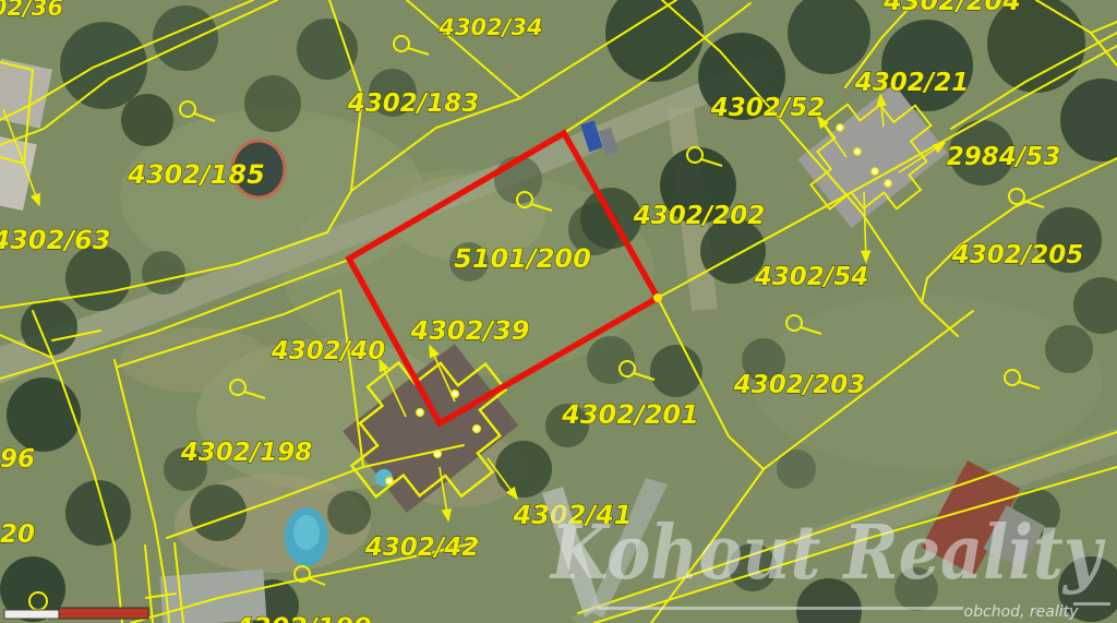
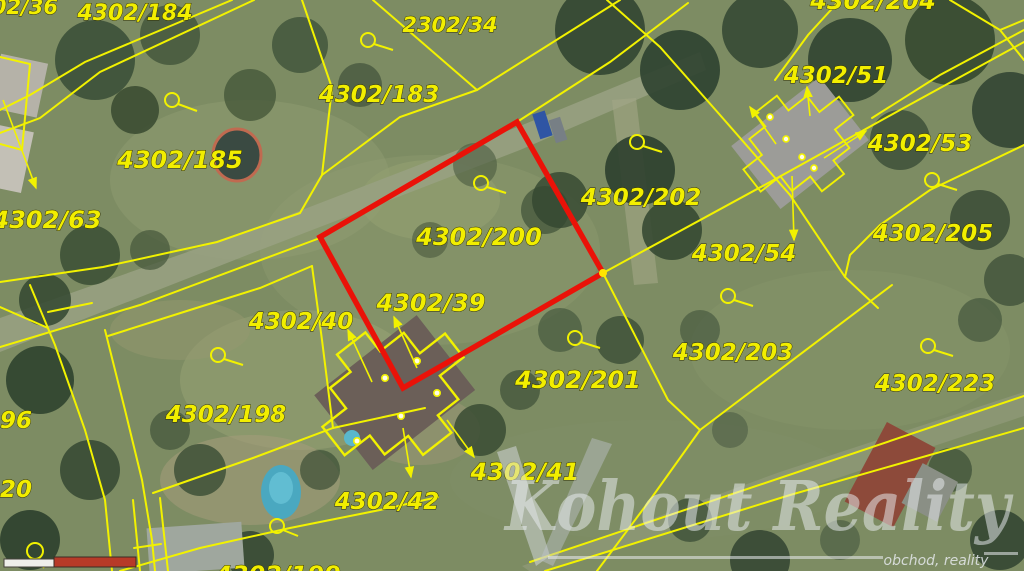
+ 4302/184
- 4302/34
+ 2302/34
  4302/183
- 4302/21
+ 4302/51
- 4302/52
- 2984/53
+ 4302/53
  4302/185
  4302/205
  4302/63
  4302/202
- 5101/200
+ 4302/200
  4302/54
  4302/39
  4302/40
  4302/203
+ 4302/223
  4302/201
  4302/198
  96
  20
  4302/41
  4302/42
  4302/204
  Kohout Reality
  obchod, reality
